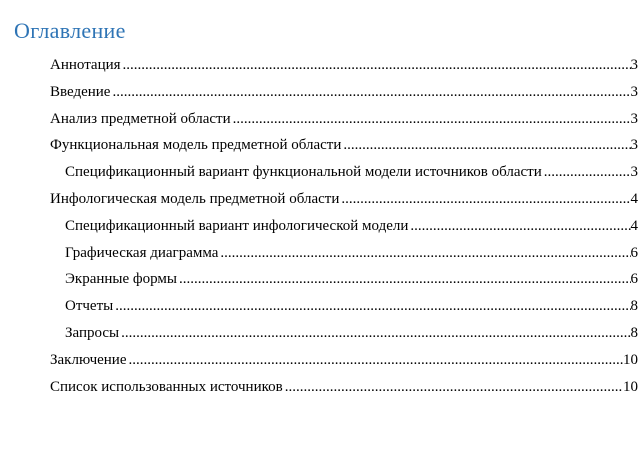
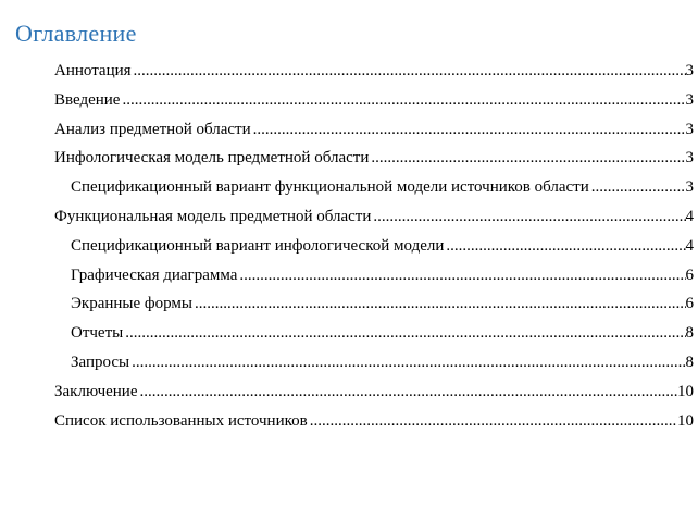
  Оглавление
  Аннотация
  3
  Введение
  3
  Анализ предметной области
  3
- Функциональная модель предметной области
+ Инфологическая модель предметной области
  3
  Спецификационный вариант функциональной модели источников области
  3
- Инфологическая модель предметной области
+ Функциональная модель предметной области
  4
  Спецификационный вариант инфологической модели
  4
  Графическая диаграмма
  6
  Экранные формы
  6
  Отчеты
  8
  Запросы
  8
  Заключение
  10
  Список использованных источников
  10
